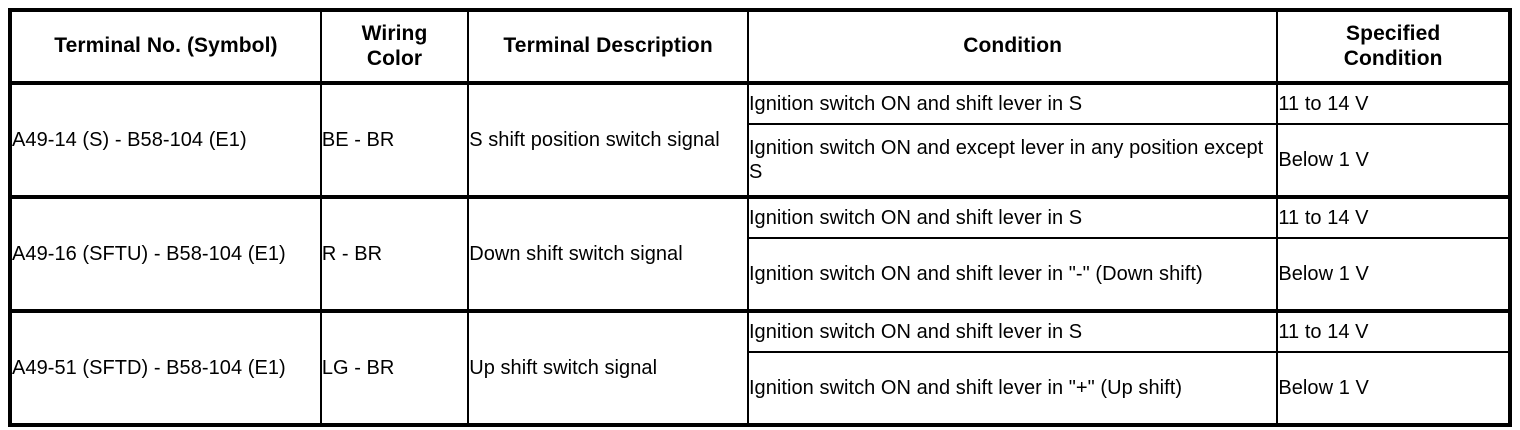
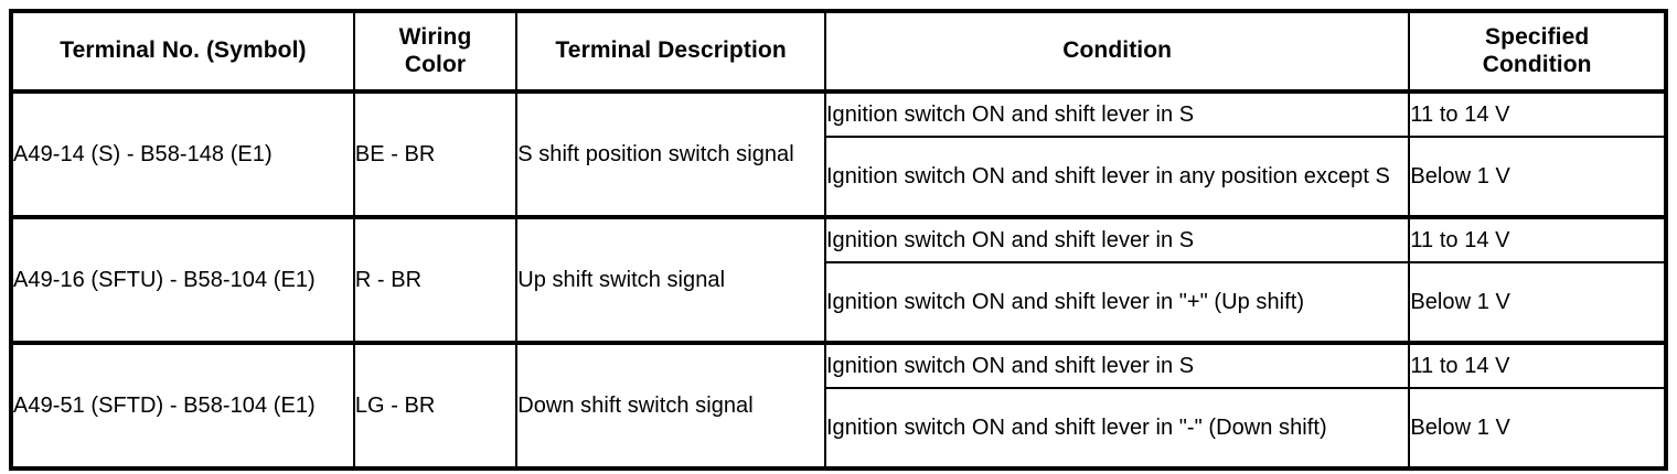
  Terminal No. (Symbol)	Wiring Color	Terminal Description	Condition	Specified Condition
- A49-14 (S) - B58-104 (E1)	BE - BR	S shift position switch signal	Ignition switch ON and shift lever in S	11 to 14 V
+ A49-14 (S) - B58-148 (E1)	BE - BR	S shift position switch signal	Ignition switch ON and shift lever in S	11 to 14 V
- Ignition switch ON and except lever in any position except S	Below 1 V
+ Ignition switch ON and shift lever in any position except S	Below 1 V
- A49-16 (SFTU) - B58-104 (E1)	R - BR	Down shift switch signal	Ignition switch ON and shift lever in S	11 to 14 V
+ A49-16 (SFTU) - B58-104 (E1)	R - BR	Up shift switch signal	Ignition switch ON and shift lever in S	11 to 14 V
- Ignition switch ON and shift lever in "-" (Down shift)	Below 1 V
+ Ignition switch ON and shift lever in "+" (Up shift)	Below 1 V
- A49-51 (SFTD) - B58-104 (E1)	LG - BR	Up shift switch signal	Ignition switch ON and shift lever in S	11 to 14 V
+ A49-51 (SFTD) - B58-104 (E1)	LG - BR	Down shift switch signal	Ignition switch ON and shift lever in S	11 to 14 V
- Ignition switch ON and shift lever in "+" (Up shift)	Below 1 V
+ Ignition switch ON and shift lever in "-" (Down shift)	Below 1 V
